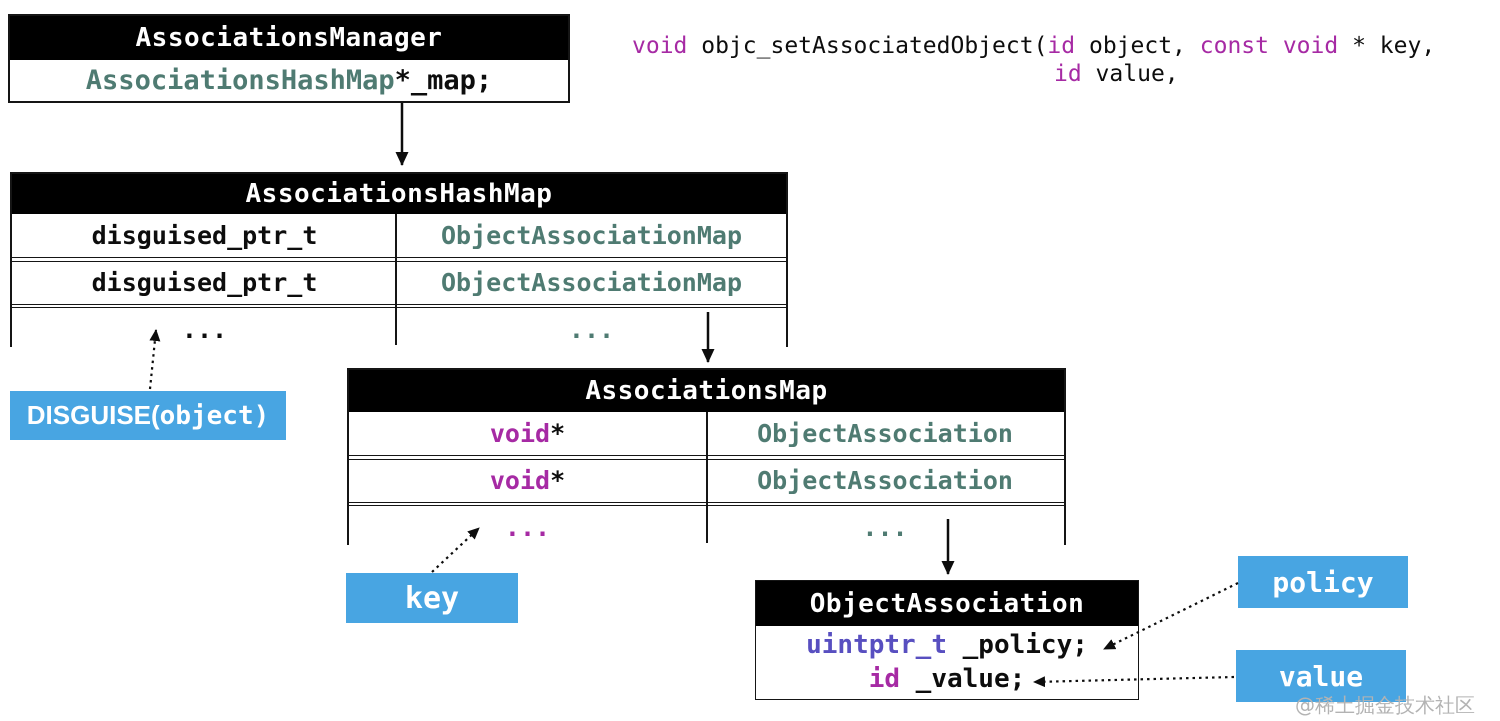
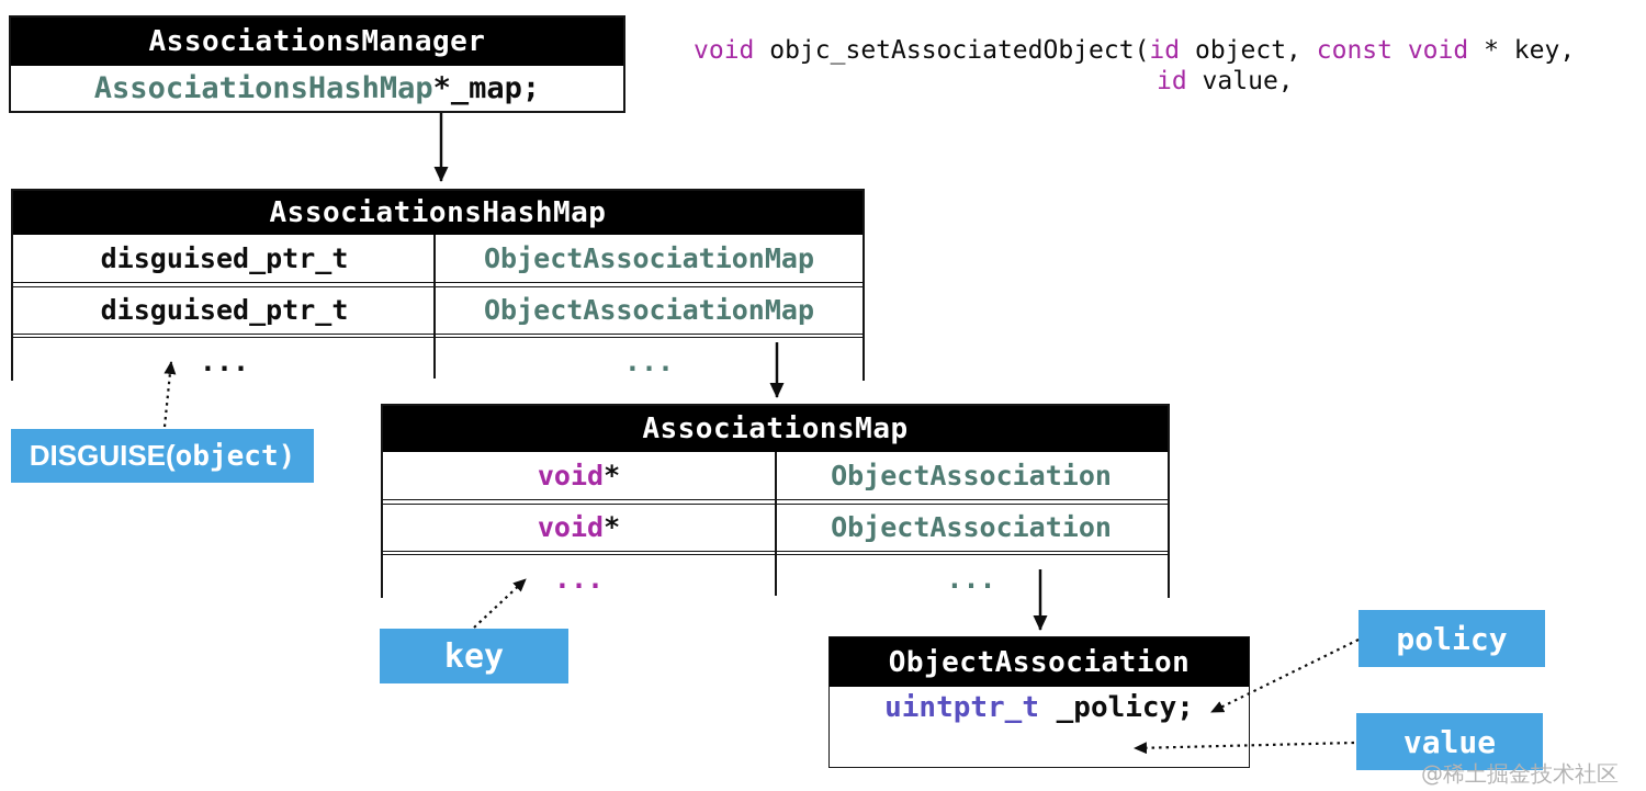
  AssociationsManager
  AssociationsHashMap
  *_map;
  AssociationsHashMap
  disguised_ptr_t
  ObjectAssociationMap
  disguised_ptr_t
  ObjectAssociationMap
  ...
  ...
  AssociationsMap
  void
  *
  ObjectAssociation
  void
  *
  ObjectAssociation
  ...
  ...
  ObjectAssociation
  uintptr_t _policy;
- id _value;
  void objc_setAssociatedObject(id object, const void * key,
  id value,
  DISGUISE(
  object)
  key
  policy
  value
  @稀土掘金技术社区
